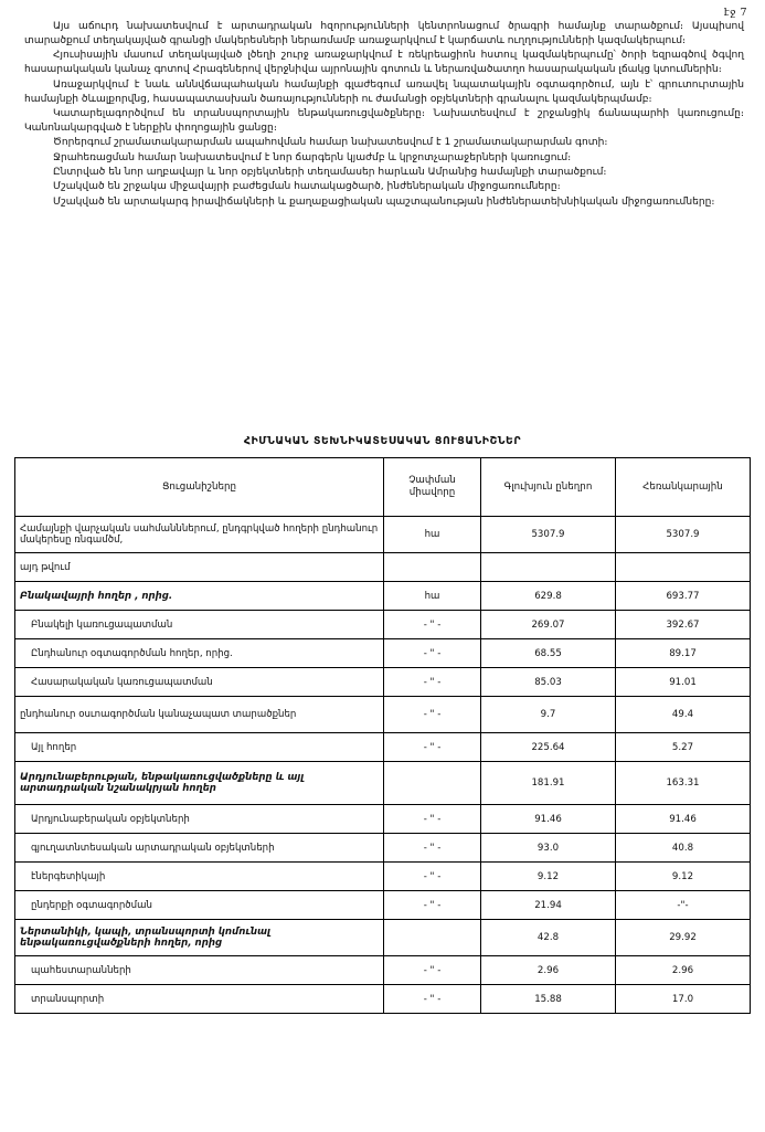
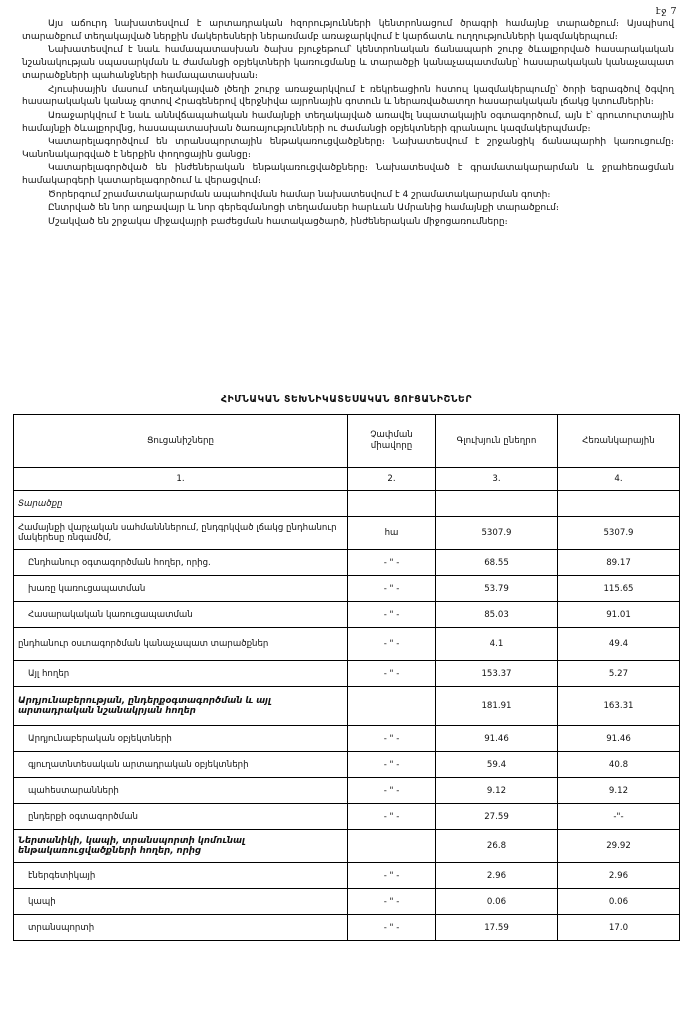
  էջ 7
- Այս աճուրդ նախատեսվում է արտադրական հզորությունների կենտրոնացում ծրագրի համայնք տարածքում։ Այսպիսով տարածքում տեղակայված գրանցի մակերեսների ներառմամբ առաջարկվում է կարճատև ուղղությունների կազմակերպում։
+ Այս աճուրդ նախատեսվում է արտադրական հզորությունների կենտրոնացում ծրագրի համայնք տարածքում։ Այսպիսով տարածքում տեղակայված ներքին մակերեսների ներառմամբ առաջարկվում է կարճատև ուղղությունների կազմակերպում։
+ Նախատեսվում է նաև համապատասխան ծախս բյուջեթում՝ կենտրոնական ճանապարհ շուրջ ծևալքորված հասարակական նշանակության սպասարկման և ժամանցի օբյեկտների կառուցմանը և տարածքի կանաչապատմանը՝ հասարակական կանաչապատ տարածքների պահանջների համապատասխան։
  Հյուսիսային մասում տեղակայված լծեղի շուրջ առաջարկվում է ռեկրեացիոն հստուլ կազմակերպումը՝ ծորի եզրագծով ծգվող հասարակական կանաչ գոտով Հրագեներով վերջնիվա այրոնային գոտուն և ներառվածատղո հասարակական լճակց կտումներին։
- Առաջարկվում է նաև աննվճապահական համայնքի գլաժեգում առավել նպատակային օգտագործում, այն է՝ գրուտուրտային համայնքի ծևալքորվնց, հասապատասխան ծառայությունների ու ժամանցի օբյեկտների գրանալու կազմակերպմամբ։
+ Առաջարկվում է նաև աննվճապահական համայնքի տեղակայված առավել նպատակային օգտագործում, այն է՝ գրուտուրտային համայնքի ծևալքորվնց, հասապատասխան ծառայությունների ու ժամանցի օբյեկտների գրանալու կազմակերպմամբ։
  Կատարելագործվում են տրանսպորտային ենթակառուցվածքները։ Նախատեսվում է շրջանցիկ ճանապարհի կառուցումը։ Կանոնակարգված է ներքին փողոցային ցանցը։
+ Կատարելագործված են ինժեներական ենթակառուցվածքները։ Նախատեսված է գրամատակարարման և ջրահեռացման համակարգերի կատարելագործում և վերացվում։
- Ծորերգում շրամատակարարման ապահովման համար նախատեսվում է 1 շրամատակարարման գոտի։
+ Ծորերգում շրամատակարարման ապահովման համար նախատեսվում է 4 շրամատակարարման գոտի։
- Ջրահեռացման համար նախատեսվում է նոր ճարգերն կյաժմբ և կրջոտչարաջերների կառուցում։
- Ընտրված են նոր աղբավայր և նոր օբյեկտների տեղամասեր հարևան Ամրանից համայնքի տարածքում։
+ Ընտրված են նոր աղբավայր և նոր գերեզմանոցի տեղամասեր հարևան Ամրանից համայնքի տարածքում։
  Մշակված են շրջակա միջավայրի բաժեցման հատակացծարծ, ինժեներական միջոցառումները։
- Մշակված են արտակարգ իրավիճակների և քաղաքացիական պաշտպանության ինժեներատեխնիկական միջոցառումները։
  ՀԻՄՆԱԿԱՆ ՏԵԽՆԻԿԱՏԵՍԱԿԱՆ ՑՈՒՑԱՆԻՇՆԵՐ
  Ցուցանիշները	Չափման միավորը	Գլուխյուն ընեղրո	Հեռանկարային
+ 1.	2.	3.	4.
+ Տարածքը
- Համայնքի վարչական սահմանններում, ընդգրկված հողերի ընդհանուր մակերեսը ռնգամծմ,	հա	5307.9	5307.9
+ Համայնքի վարչական սահմանններում, ընդգրկված լճակց ընդհանուր մակերեսը ռնգամծմ,	հա	5307.9	5307.9
- այդ թվում
- Բնակավայրի հողեր , որից.	հա	629.8	693.77
- Բնակելի կառուցապատման	- " -	269.07	392.67
  Ընդհանուր օգտագործման հողեր, որից.	- " -	68.55	89.17
+ խառը կառուցապատման	- " -	53.79	115.65
  Հասարակական կառուցապատման	- " -	85.03	91.01
- ընդհանուր օսւոագործման կանաչապատ տարածքներ	- " -	9.7	49.4
+ ընդհանուր օսւոագործման կանաչապատ տարածքներ	- " -	4.1	49.4
- Այլ հողեր	- " -	225.64	5.27
+ Այլ հողեր	- " -	153.37	5.27
- Արդյունաբերության, ենթակառուցվածքները և այլ արտադրական նշանակրյան հողեր		181.91	163.31
+ Արդյունաբերության, ընդերքօգտագործման և այլ արտադրական նշանակրյան հողեր		181.91	163.31
  Արդյունաբերական օբյեկտների	- " -	91.46	91.46
- գյուղատնտեսական արտադրական օբյեկտների	- " -	93.0	40.8
+ գյուղատնտեսական արտադրական օբյեկտների	- " -	59.4	40.8
- էներգետիկայի	- " -	9.12	9.12
+ պահեստարանների	- " -	9.12	9.12
- ընդերքի օգտագործման	- " -	21.94	-"-
+ ընդերքի օգտագործման	- " -	27.59	-"-
- Ներտանիկի, կապի, տրանսպորտի կոմունալ ենթակառուցվածքների հողեր, որից		42.8	29.92
+ Ներտանիկի, կապի, տրանսպորտի կոմունալ ենթակառուցվածքների հողեր, որից		26.8	29.92
- պահեստարանների	- " -	2.96	2.96
+ էներգետիկայի	- " -	2.96	2.96
+ կապի	- " -	0.06	0.06
- տրանսպորտի	- " -	15.88	17.0
+ տրանսպորտի	- " -	17.59	17.0
